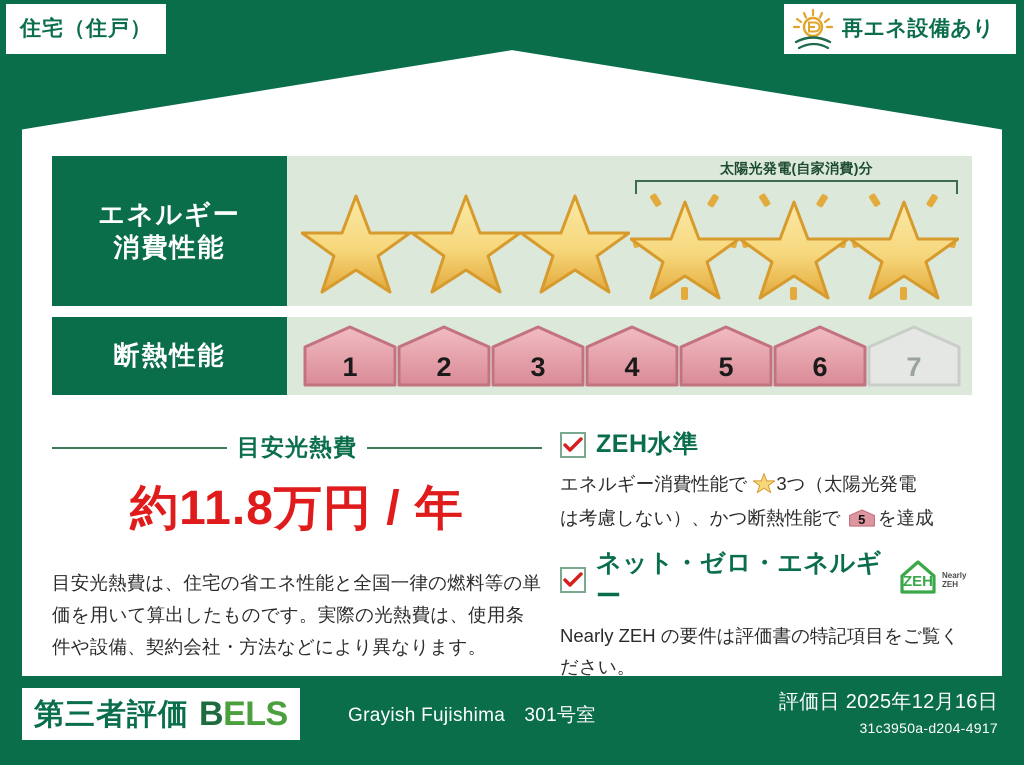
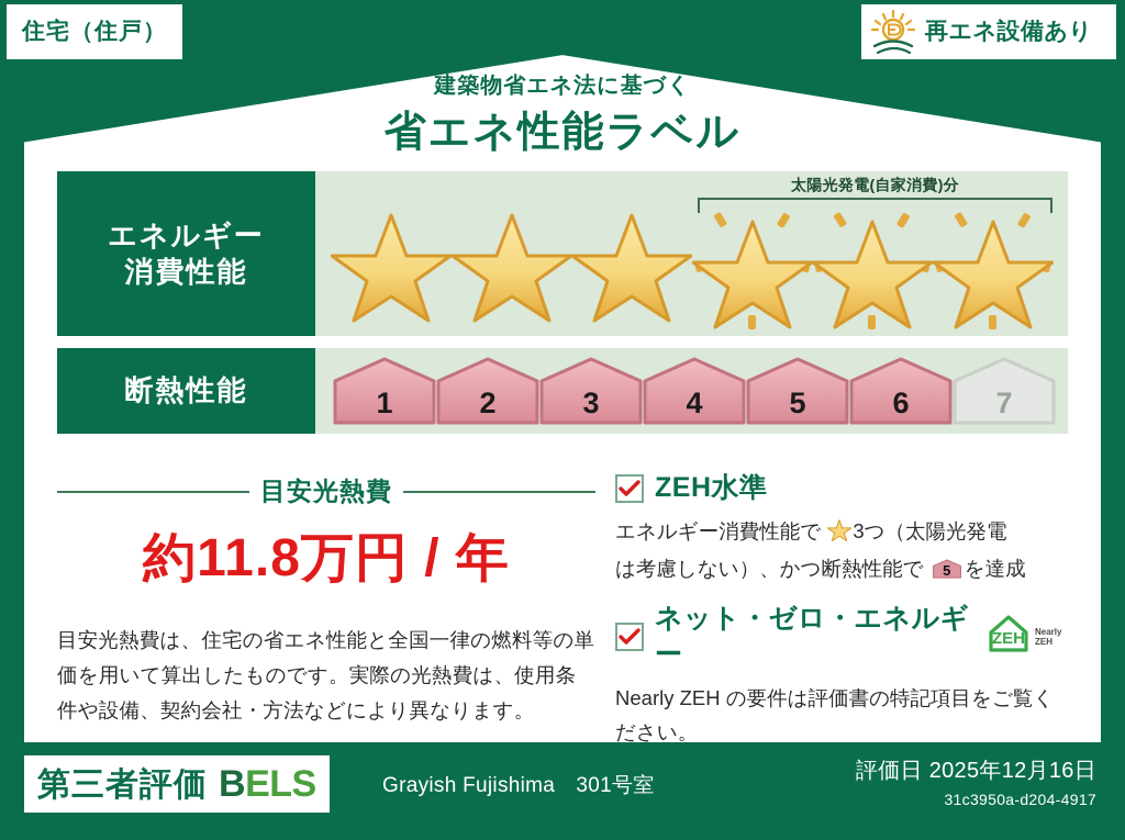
  住宅（住戸）
  再エネ設備あり
+ 建築物省エネ法に基づく
+ 省エネ性能ラベル
  エネルギー
  消費性能
  太陽光発電(自家消費)分
  断熱性能
  1
  2
  3
  4
  5
  6
  7
  目安光熱費
  約11.8万円 / 年
  目安光熱費は、住宅の省エネ性能と全国一律の燃料等の単価を用いて算出したものです。実際の光熱費は、使用条件や設備、契約会社・方法などにより異なります。
  ZEH水準
  エネルギー消費性能で 3つ（太陽光発電
  は考慮しない）、かつ断熱性能で
  5
  を達成
  ネット・ゼロ・エネルギー
  ZEH
  Nearly
  ZEH
  Nearly ZEH の要件は評価書の特記項目をご覧ください。
  第三者評価
  BELS
  Grayish Fujishima 301号室
  評価日 2025年12月16日
  31c3950a-d204-4917
